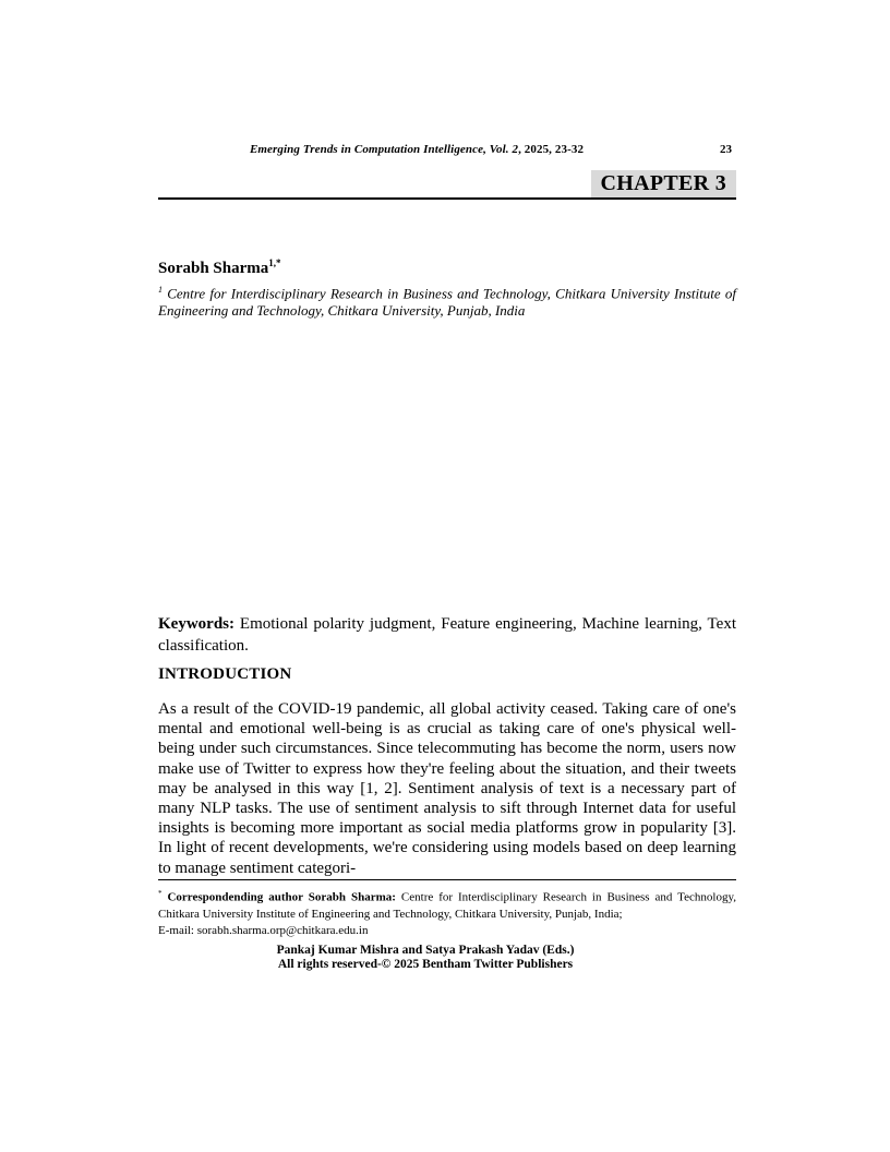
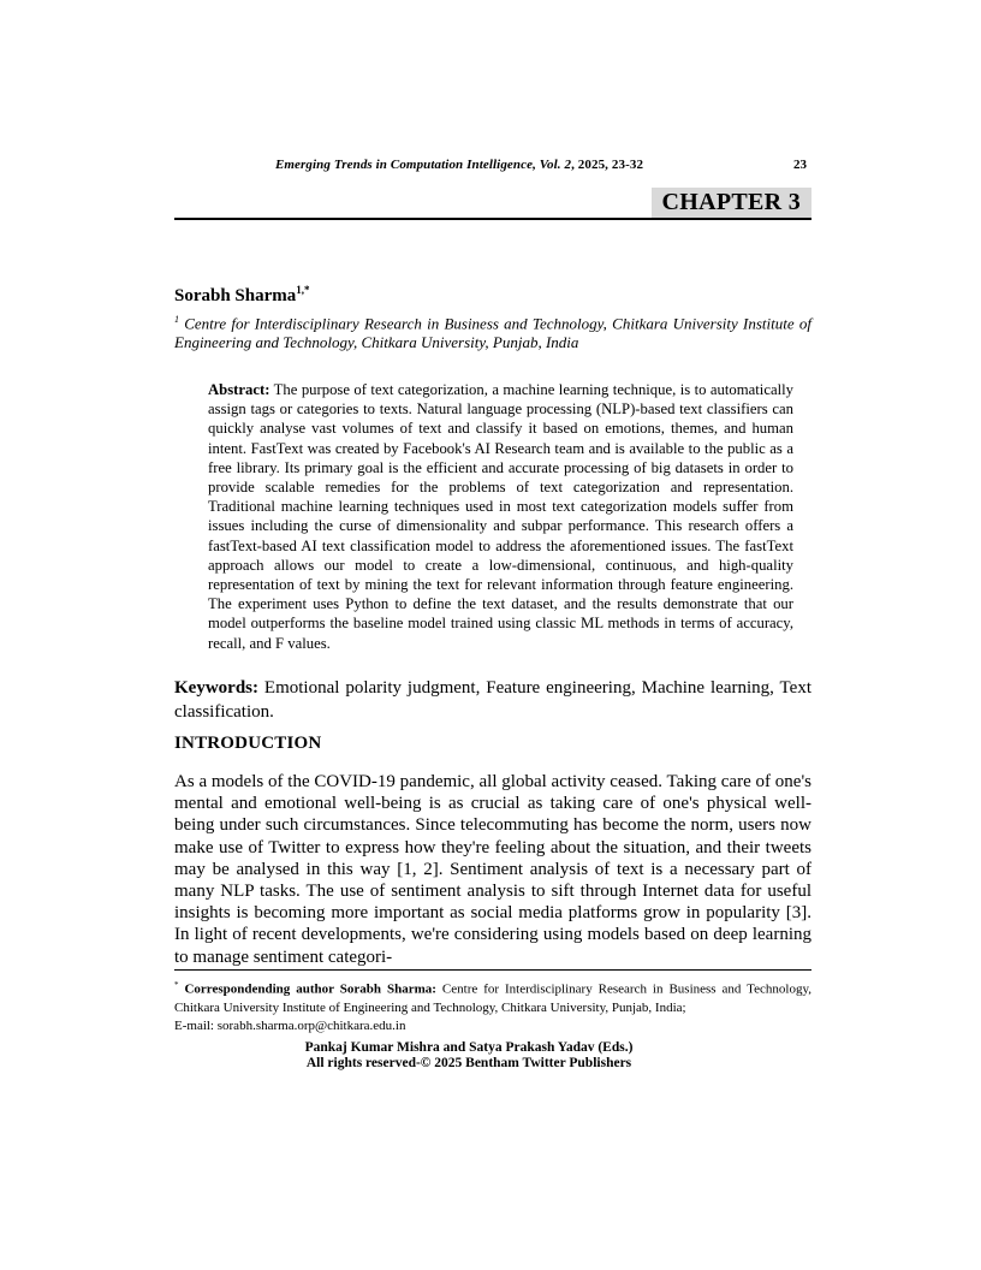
  Emerging Trends in Computation Intelligence, Vol. 2, 2025, 23-32
  23
  CHAPTER 3
  Sorabh Sharma1,*
  1 Centre for Interdisciplinary Research in Business and Technology, Chitkara University Institute of Engineering and Technology, Chitkara University, Punjab, India
+ Abstract: The purpose of text categorization, a machine learning technique, is to automatically assign tags or categories to texts. Natural language processing (NLP)-based text classifiers can quickly analyse vast volumes of text and classify it based on emotions, themes, and human intent. FastText was created by Facebook's AI Research team and is available to the public as a free library. Its primary goal is the efficient and accurate processing of big datasets in order to provide scalable remedies for the problems of text categorization and representation. Traditional machine learning techniques used in most text categorization models suffer from issues including the curse of dimensionality and subpar performance. This research offers a fastText-based AI text classification model to address the aforementioned issues. The fastText approach allows our model to create a low-dimensional, continuous, and high-quality representation of text by mining the text for relevant information through feature engineering. The experiment uses Python to define the text dataset, and the results demonstrate that our model outperforms the baseline model trained using classic ML methods in terms of accuracy, recall, and F values.
  Keywords: Emotional polarity judgment, Feature engineering, Machine learning, Text classification.
  INTRODUCTION
- As a result of the COVID-19 pandemic, all global activity ceased. Taking care of one's mental and emotional well-being is as crucial as taking care of one's physical well-being under such circumstances. Since telecommuting has become the norm, users now make use of Twitter to express how they're feeling about the situation, and their tweets may be analysed in this way [1, 2]. Sentiment analysis of text is a necessary part of many NLP tasks. The use of sentiment analysis to sift through Internet data for useful insights is becoming more important as social media platforms grow in popularity [3]. In light of recent developments, we're considering using models based on deep learning to manage sentiment categori-
+ As a models of the COVID-19 pandemic, all global activity ceased. Taking care of one's mental and emotional well-being is as crucial as taking care of one's physical well-being under such circumstances. Since telecommuting has become the norm, users now make use of Twitter to express how they're feeling about the situation, and their tweets may be analysed in this way [1, 2]. Sentiment analysis of text is a necessary part of many NLP tasks. The use of sentiment analysis to sift through Internet data for useful insights is becoming more important as social media platforms grow in popularity [3]. In light of recent developments, we're considering using models based on deep learning to manage sentiment categori-
  * Correspondending author Sorabh Sharma: Centre for Interdisciplinary Research in Business and Technology, Chitkara University Institute of Engineering and Technology, Chitkara University, Punjab, India;
  E-mail: sorabh.sharma.orp@chitkara.edu.in
  Pankaj Kumar Mishra and Satya Prakash Yadav (Eds.)
  All rights reserved-© 2025 Bentham Twitter Publishers
